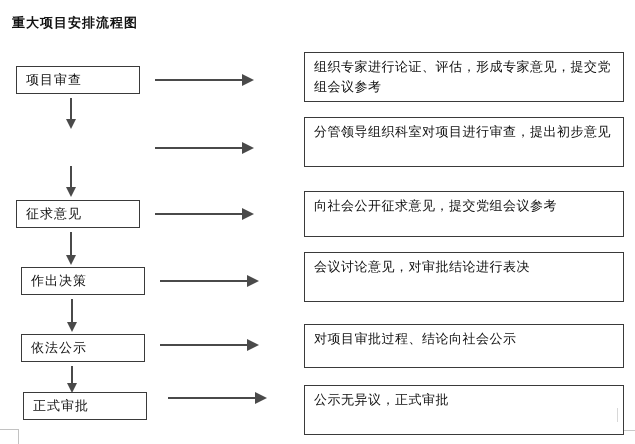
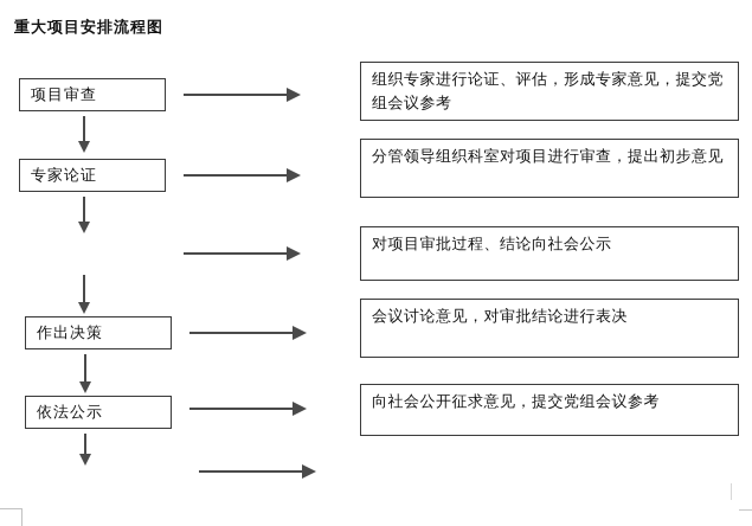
  重大项目安排流程图
  项目审查
  组织专家进行论证、评估，形成专家意见，提交党组会议参考
+ 专家论证
  分管领导组织科室对项目进行审查，提出初步意见
- 征求意见
- 向社会公开征求意见，提交党组会议参考
+ 对项目审批过程、结论向社会公示
  作出决策
  会议讨论意见，对审批结论进行表决
  依法公示
- 对项目审批过程、结论向社会公示
+ 向社会公开征求意见，提交党组会议参考
- 正式审批
- 公示无异议，正式审批
